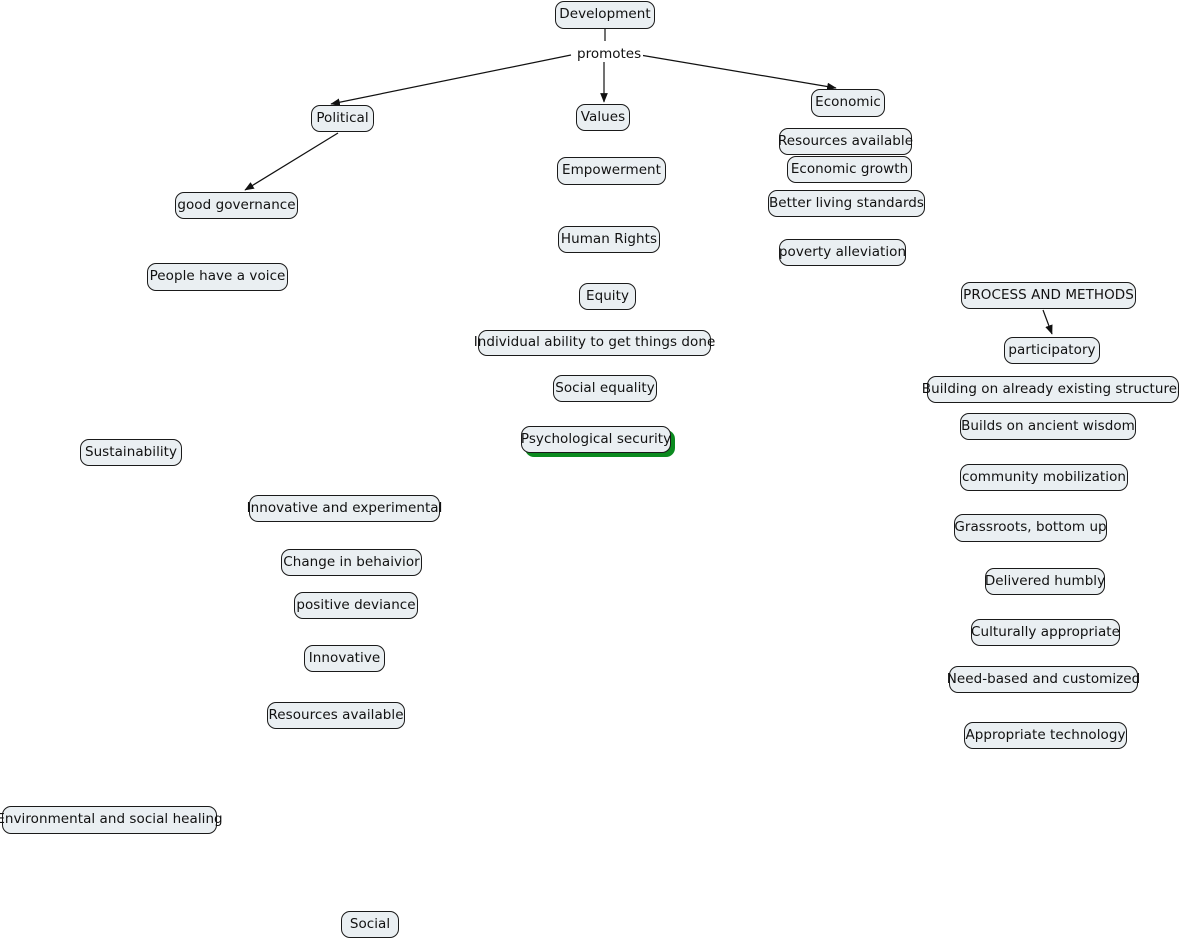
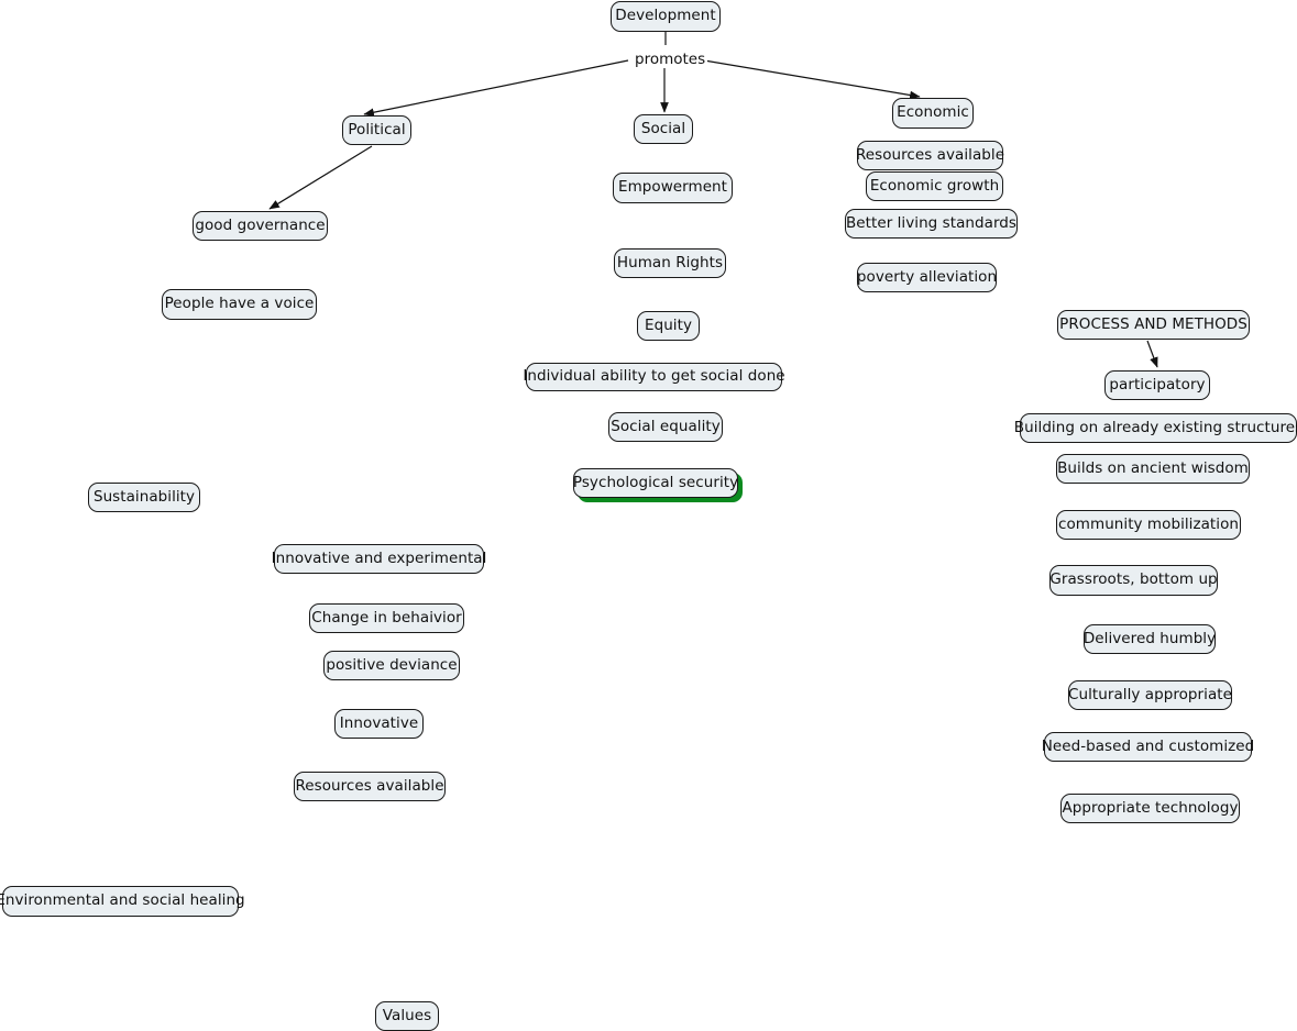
  Development
  Political
- Values
+ Social
  Economic
  good governance
  People have a voice
  Empowerment
  Human Rights
  Equity
- Individual ability to get things done
+ Individual ability to get social done
  Social equality
  Psychological security
  Resources available
  Economic growth
  Better living standards
  poverty alleviation
  PROCESS AND METHODS
  participatory
  Building on already existing structure
  Builds on ancient wisdom
  community mobilization
  Grassroots, bottom up
  Delivered humbly
  Culturally appropriate
  Need-based and customized
  Appropriate technology
  Sustainability
  Innovative and experimental
  Change in behaivior
  positive deviance
  Innovative
  Resources available
  Environmental and social healing
- Social
+ Values
  promotes
